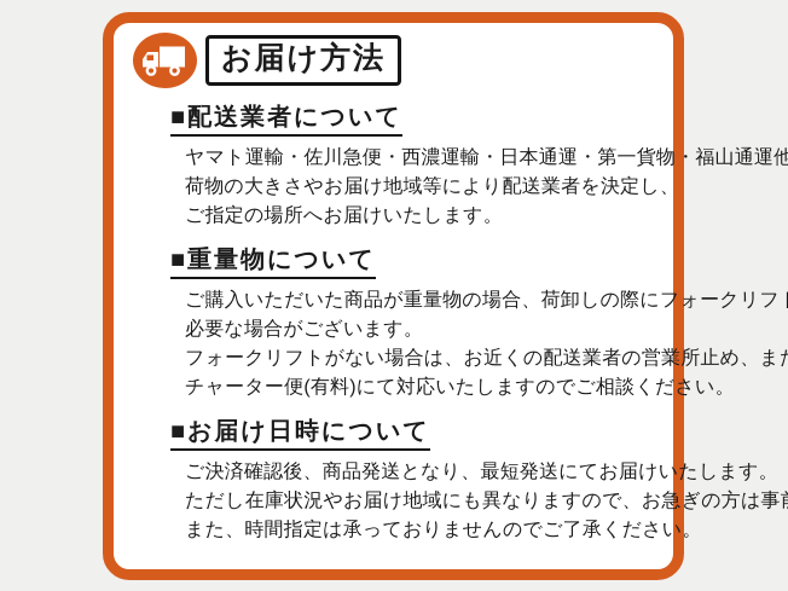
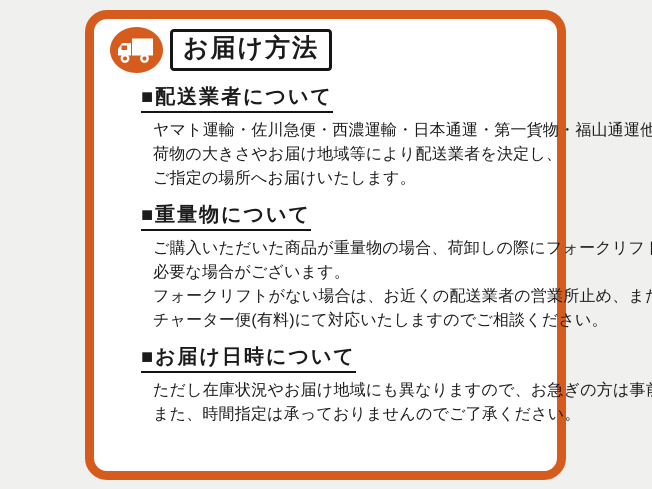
  お届け方法
  ■配送業者について
  ヤマト運輸・佐川急便・西濃運輸・日本通運・第一貨物・福山通運他
  荷物の大きさやお届け地域等により配送業者を決定し、
  ご指定の場所へお届けいたします。
  ■重量物について
  ご購入いただいた商品が重量物の場合、荷卸しの際にフォークリフ
  必要な場合がございます。
  フォークリフトがない場合は、お近くの配送業者の営業所止め、ま
  チャーター便(有料)にて対応いたしますのでご相談ください。
  ■お届け日時について
- ご決済確認後、商品発送となり、最短発送にてお届けいたします。
  ただし在庫状況やお届け地域にも異なりますので、お急ぎの方は事
  また、時間指定は承っておりませんのでご了承ください。
